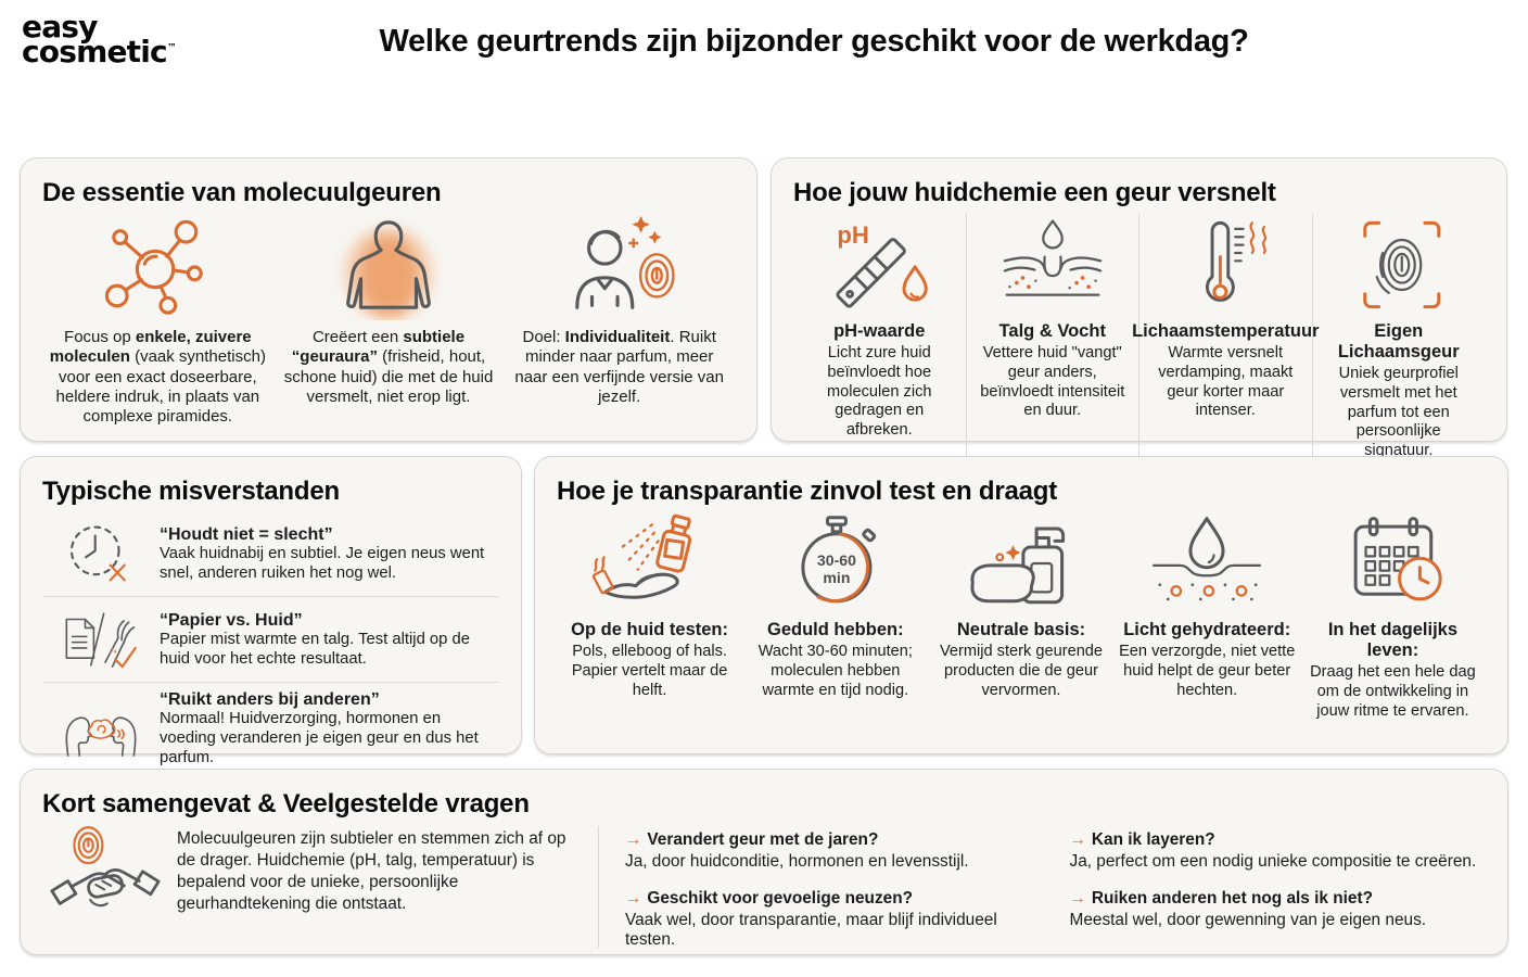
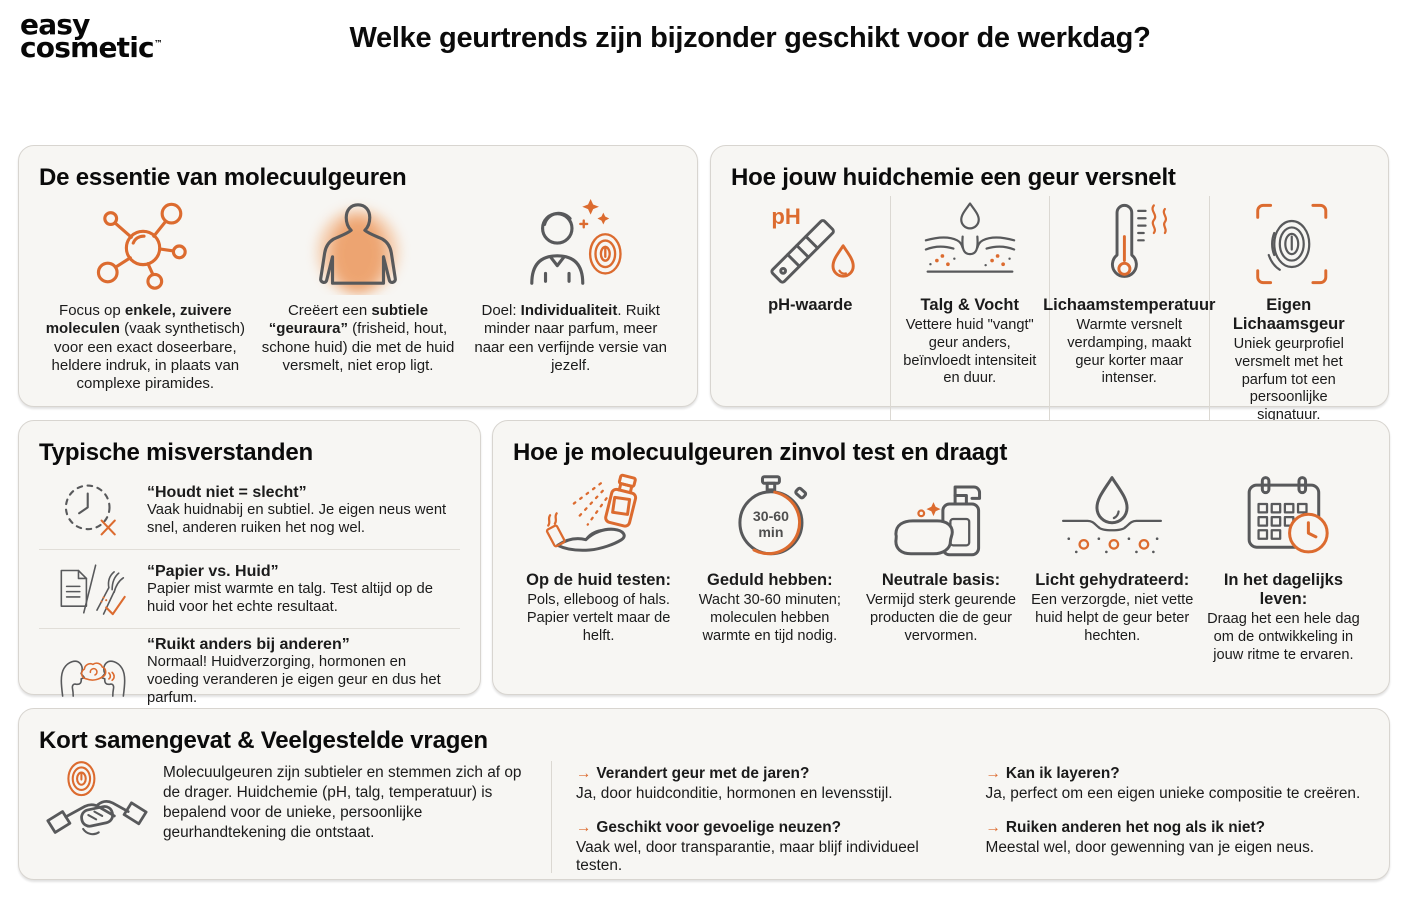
  easy
  cosmetic™
  Welke geurtrends zijn bijzonder geschikt voor de werkdag?
  De essentie van molecuulgeuren
  Focus op enkele, zuivere moleculen (vaak synthetisch) voor een exact doseerbare, heldere indruk, in plaats van complexe piramides.
  Creëert een subtiele “geuraura” (frisheid, hout, schone huid) die met de huid versmelt, niet erop ligt.
  Doel: Individualiteit. Ruikt minder naar parfum, meer naar een verfijnde versie van jezelf.
  Hoe jouw huidchemie een geur versnelt
  pH
  pH-waarde
- Licht zure huid beïnvloedt hoe moleculen zich gedragen en afbreken.
  Talg & Vocht
  Vettere huid "vangt" geur anders, beïnvloedt intensiteit en duur.
  Lichaamstemperatuur
  Warmte versnelt verdamping, maakt geur korter maar intenser.
  Eigen Lichaamsgeur
  Uniek geurprofiel versmelt met het parfum tot een persoonlijke signatuur.
  Typische misverstanden
  “Houdt niet = slecht”
  Vaak huidnabij en subtiel. Je eigen neus went snel, anderen ruiken het nog wel.
  “Papier vs. Huid”
  Papier mist warmte en talg. Test altijd op de huid voor het echte resultaat.
  “Ruikt anders bij anderen”
  Normaal! Huidverzorging, hormonen en voeding veranderen je eigen geur en dus het parfum.
- Hoe je transparantie zinvol test en draagt
+ Hoe je molecuulgeuren zinvol test en draagt
  Op de huid testen:
  Pols, elleboog of hals. Papier vertelt maar de helft.
  30-60
  min
  Geduld hebben:
  Wacht 30-60 minuten; moleculen hebben warmte en tijd nodig.
  Neutrale basis:
  Vermijd sterk geurende producten die de geur vervormen.
  Licht gehydrateerd:
  Een verzorgde, niet vette huid helpt de geur beter hechten.
  In het dagelijks leven:
  Draag het een hele dag om de ontwikkeling in jouw ritme te ervaren.
  Kort samengevat & Veelgestelde vragen
  Molecuulgeuren zijn subtieler en stemmen zich af op de drager. Huidchemie (pH, talg, temperatuur) is bepalend voor de unieke, persoonlijke geurhandtekening die ontstaat.
  → Verandert geur met de jaren?
  Ja, door huidconditie, hormonen en levensstijl.
  → Geschikt voor gevoelige neuzen?
  Vaak wel, door transparantie, maar blijf individueel testen.
  → Kan ik layeren?
- Ja, perfect om een nodig unieke compositie te creëren.
+ Ja, perfect om een eigen unieke compositie te creëren.
  → Ruiken anderen het nog als ik niet?
  Meestal wel, door gewenning van je eigen neus.
